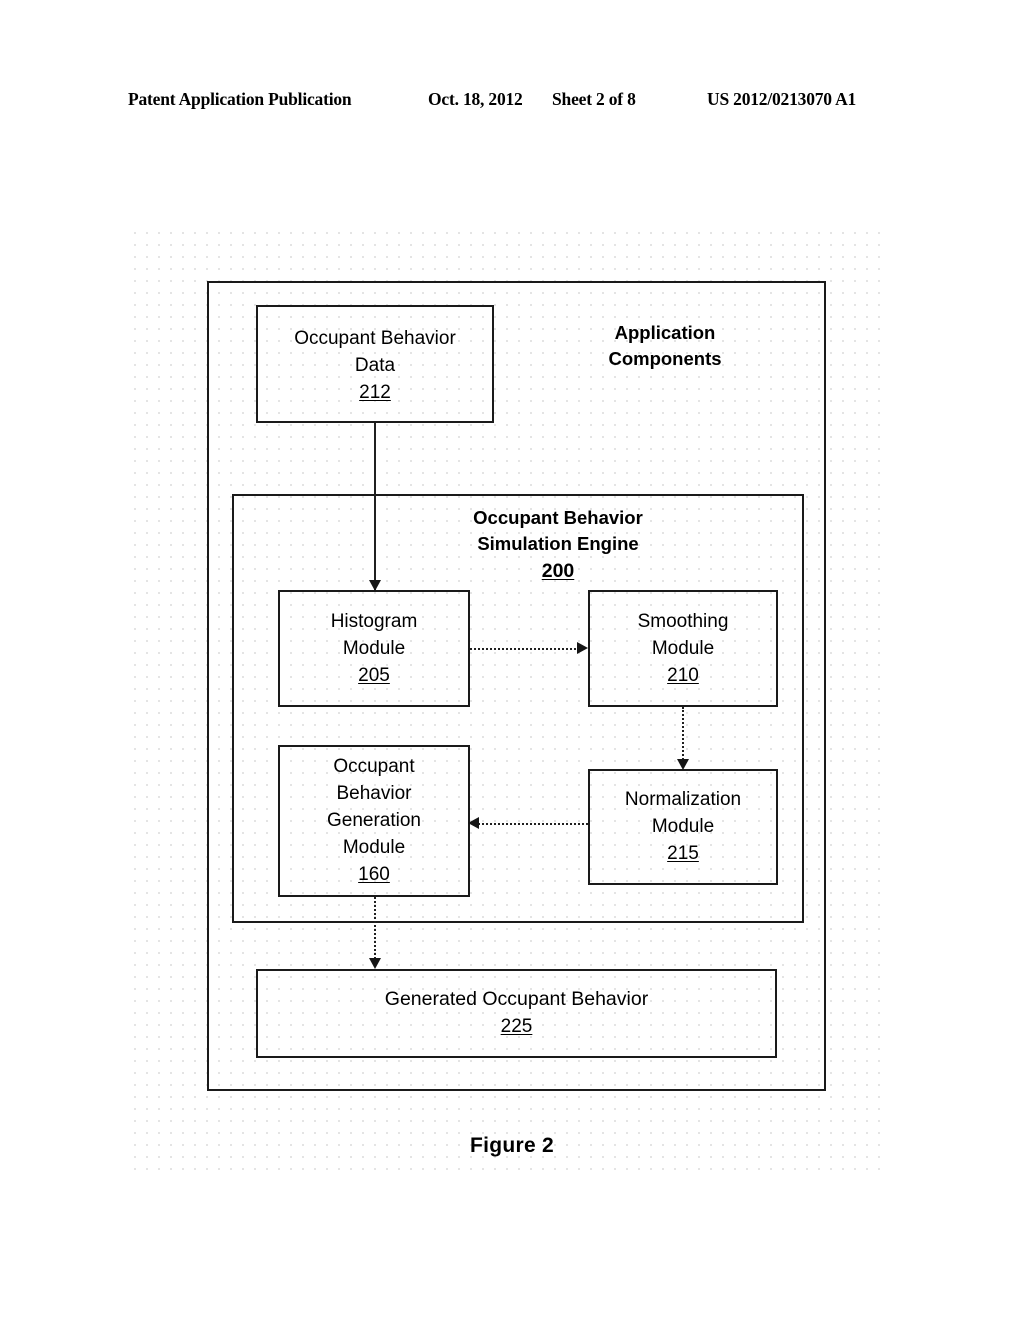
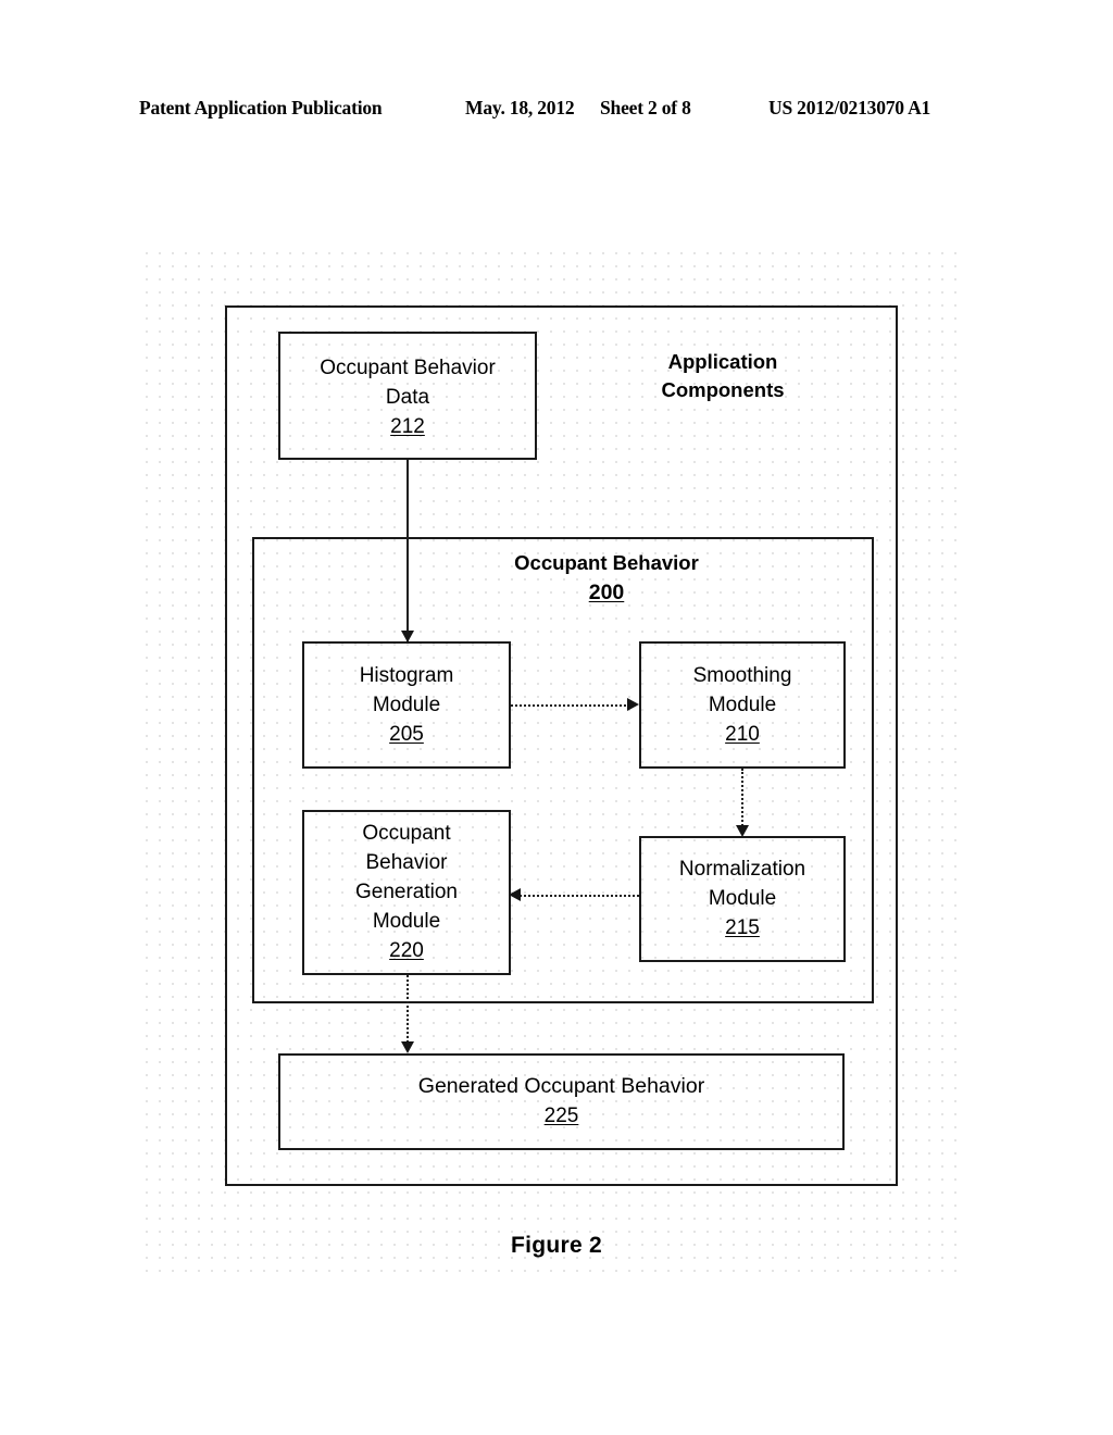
  Patent Application Publication
- Oct. 18, 2012
+ May. 18, 2012
  Sheet 2 of 8
  US 2012/0213070 A1
  Application
  Components
  Occupant Behavior
  Data
  212
  Occupant Behavior
- Simulation Engine
  200
  Histogram
  Module
  205
  Smoothing
  Module
  210
  Occupant
  Behavior
  Generation
  Module
- 160
+ 220
  Normalization
  Module
  215
  Generated Occupant Behavior
  225
  Figure 2
